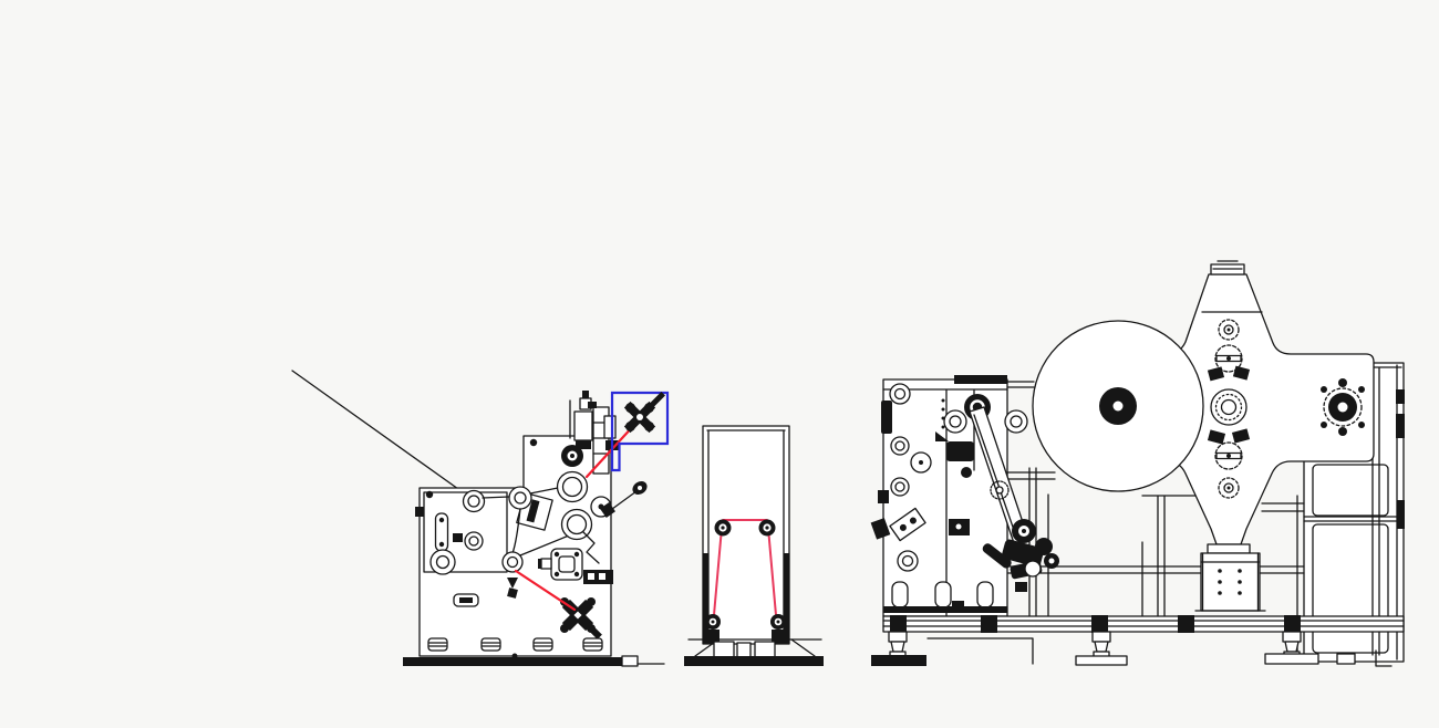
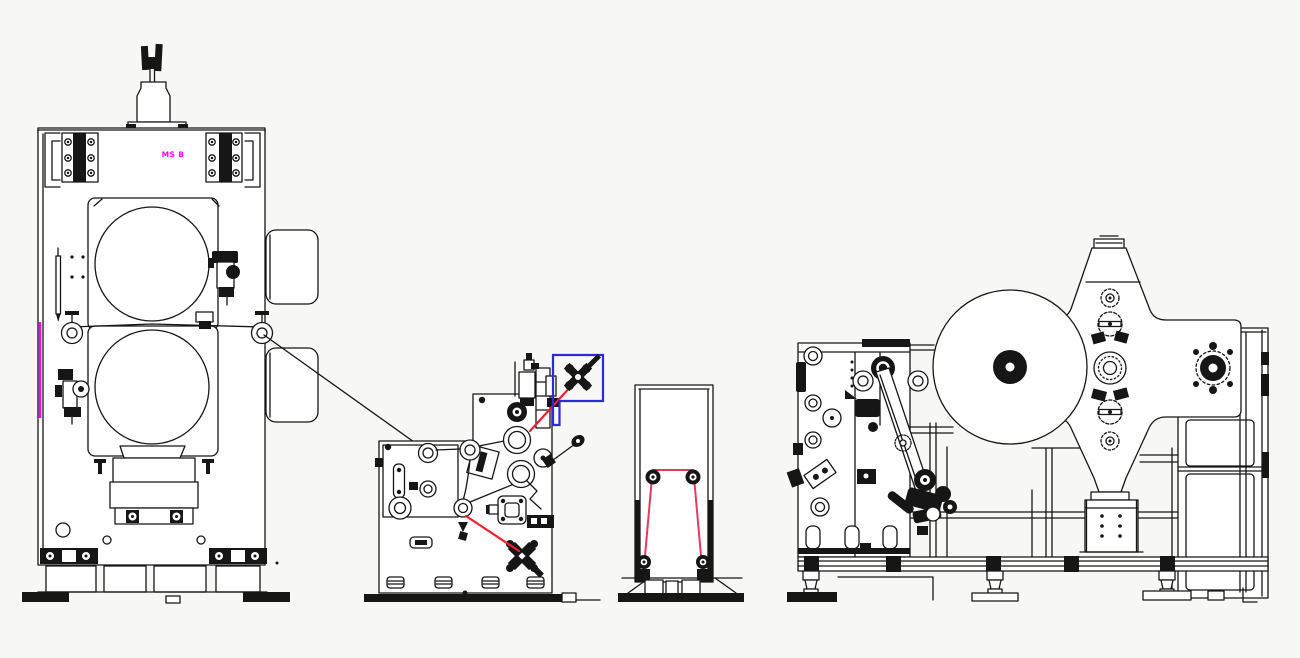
+ MS B
